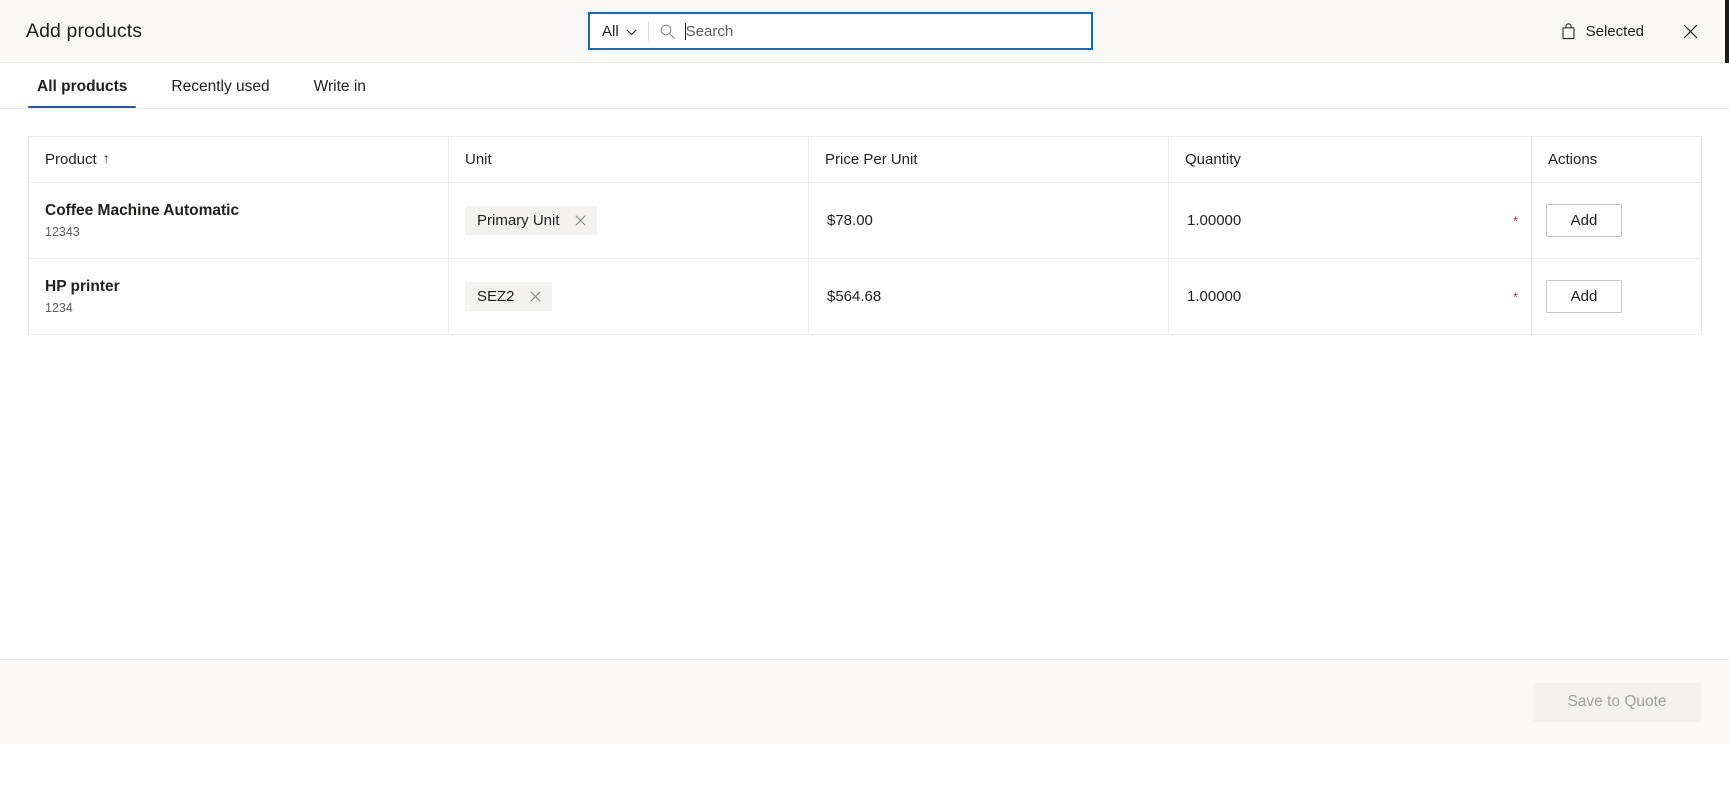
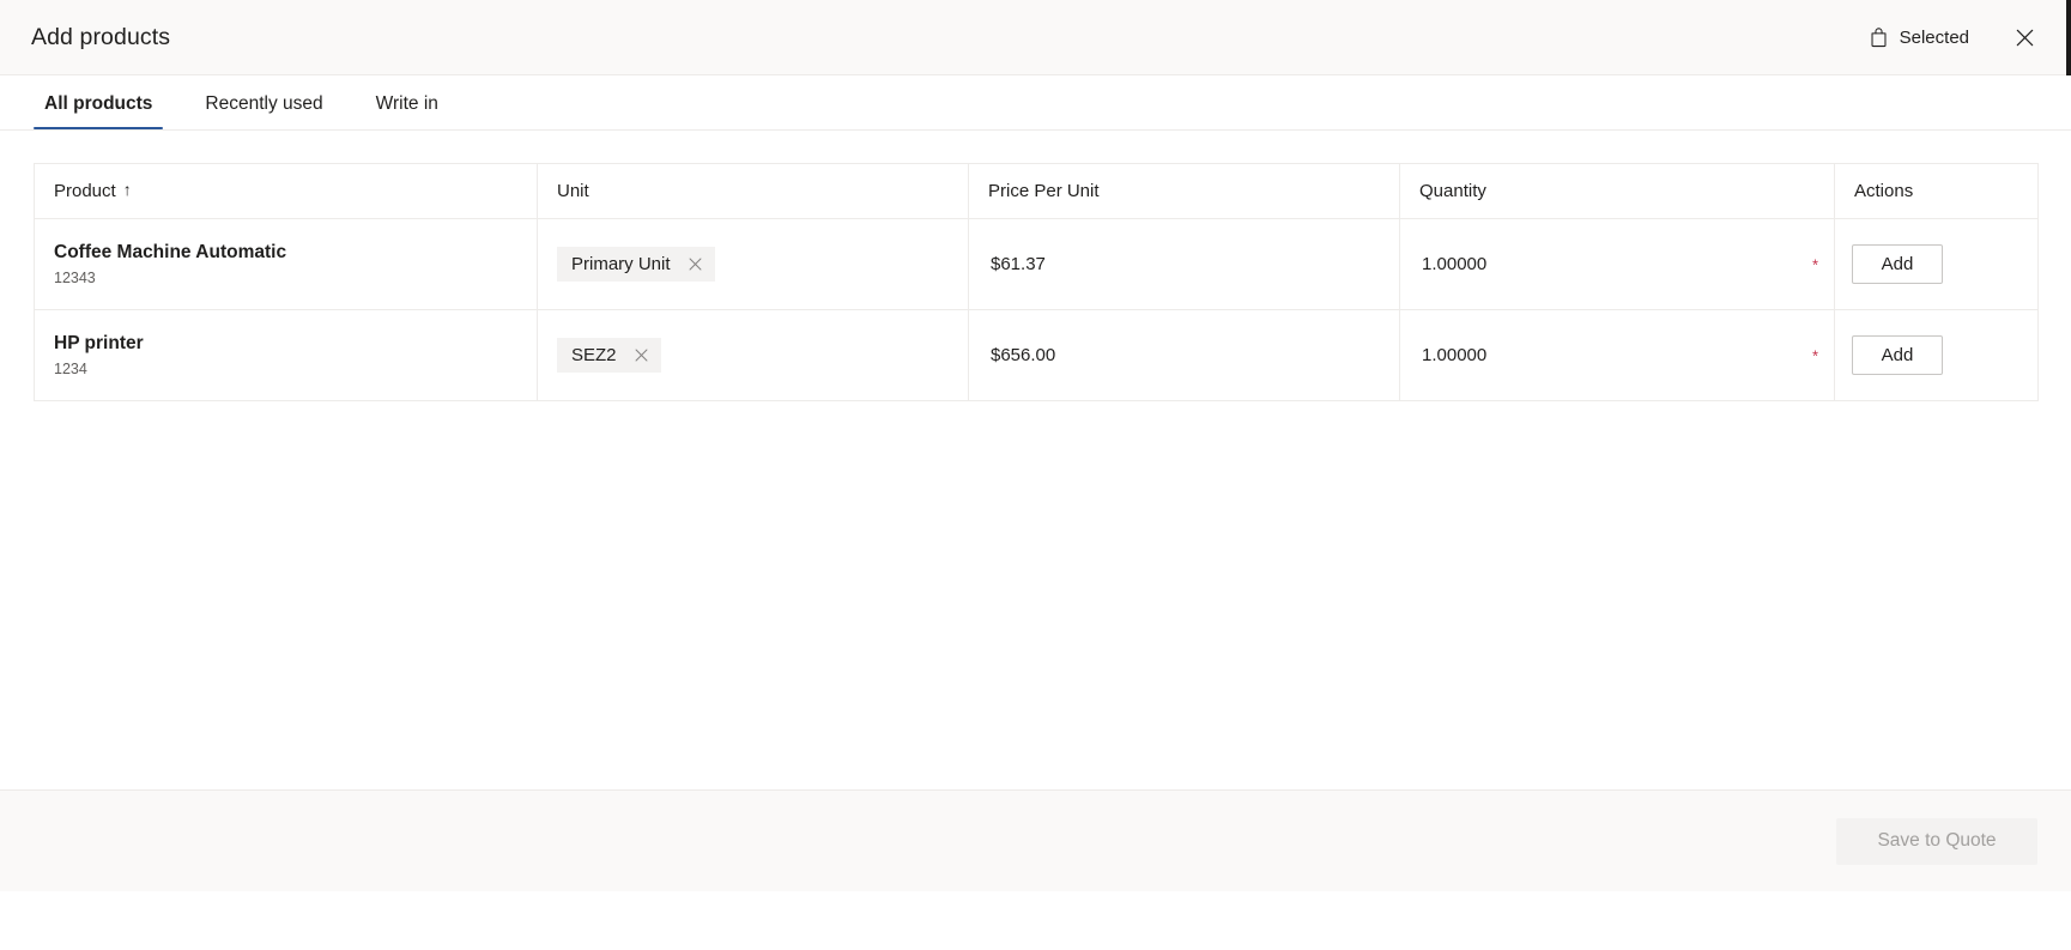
  Add products
- All
- Search
  Selected
  All products
  Recently used
  Write in
  Product ↑	Unit	Price Per Unit	Quantity	Actions
- Coffee Machine Automatic 12343	Primary Unit	$78.00	1.00000 *	Add
+ Coffee Machine Automatic 12343	Primary Unit	$61.37	1.00000 *	Add
- HP printer 1234	SEZ2	$564.68	1.00000 *	Add
+ HP printer 1234	SEZ2	$656.00	1.00000 *	Add
  Save to Quote
